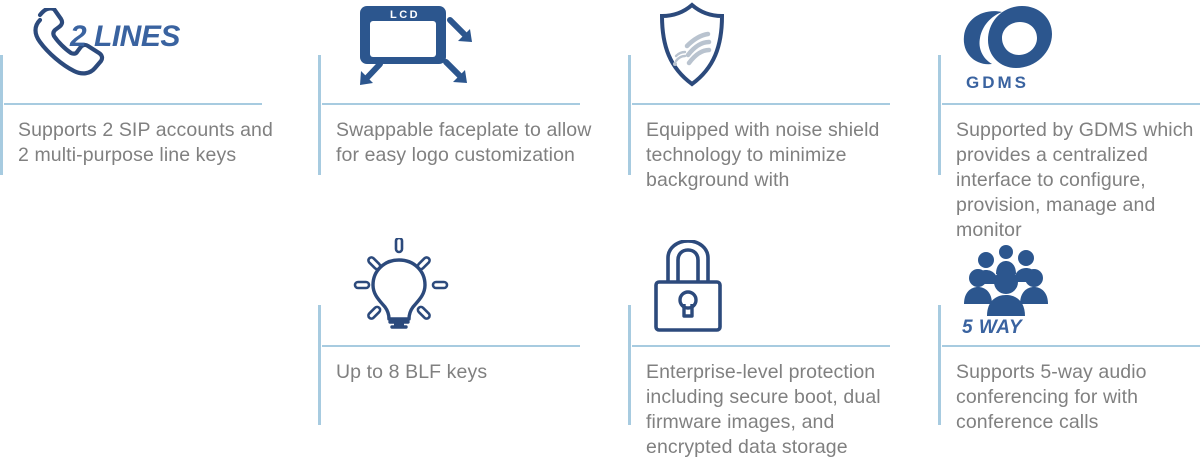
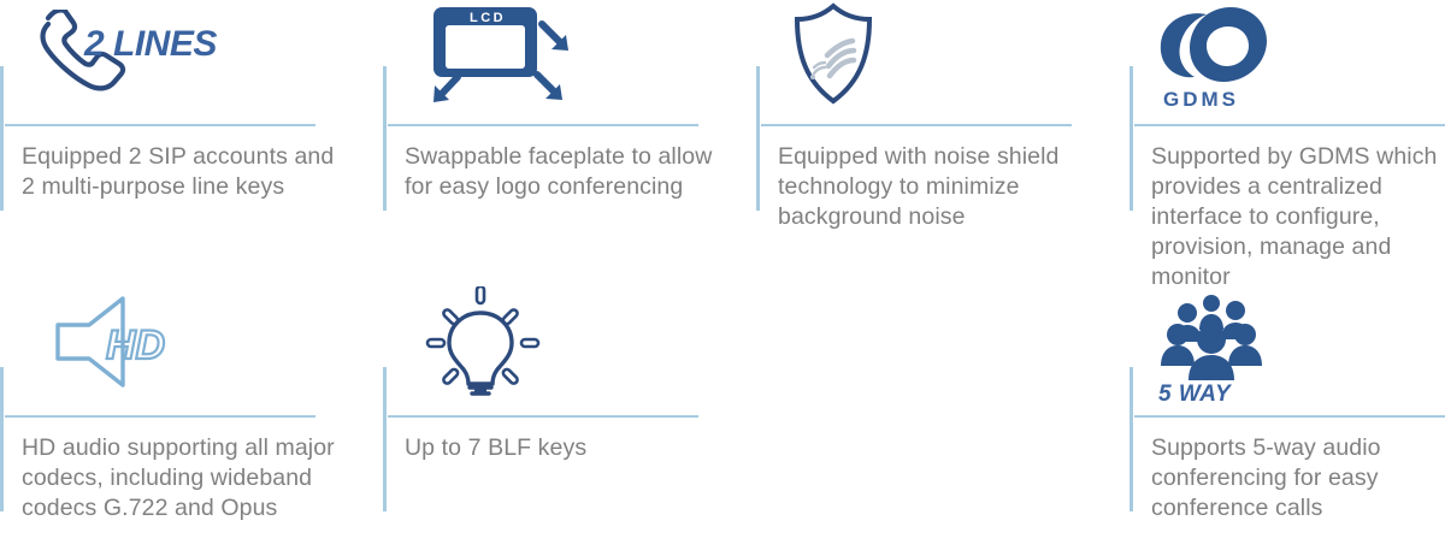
  2 LINES
- Supports 2 SIP accounts and 2 multi-purpose line keys
+ Equipped 2 SIP accounts and 2 multi-purpose line keys
  LCD
- Swappable faceplate to allow for easy logo customization
+ Swappable faceplate to allow for easy logo conferencing
- Equipped with noise shield technology to minimize background with
+ Equipped with noise shield technology to minimize background noise
  GDMS
  Supported by GDMS which provides a centralized interface to configure, provision, manage and monitor
+ HD
+ HD audio supporting all major codecs, including wideband codecs G.722 and Opus
- Up to 8 BLF keys
+ Up to 7 BLF keys
- Enterprise-level protection including secure boot, dual firmware images, and encrypted data storage
  5 WAY
- Supports 5-way audio conferencing for with conference calls
+ Supports 5-way audio conferencing for easy conference calls
